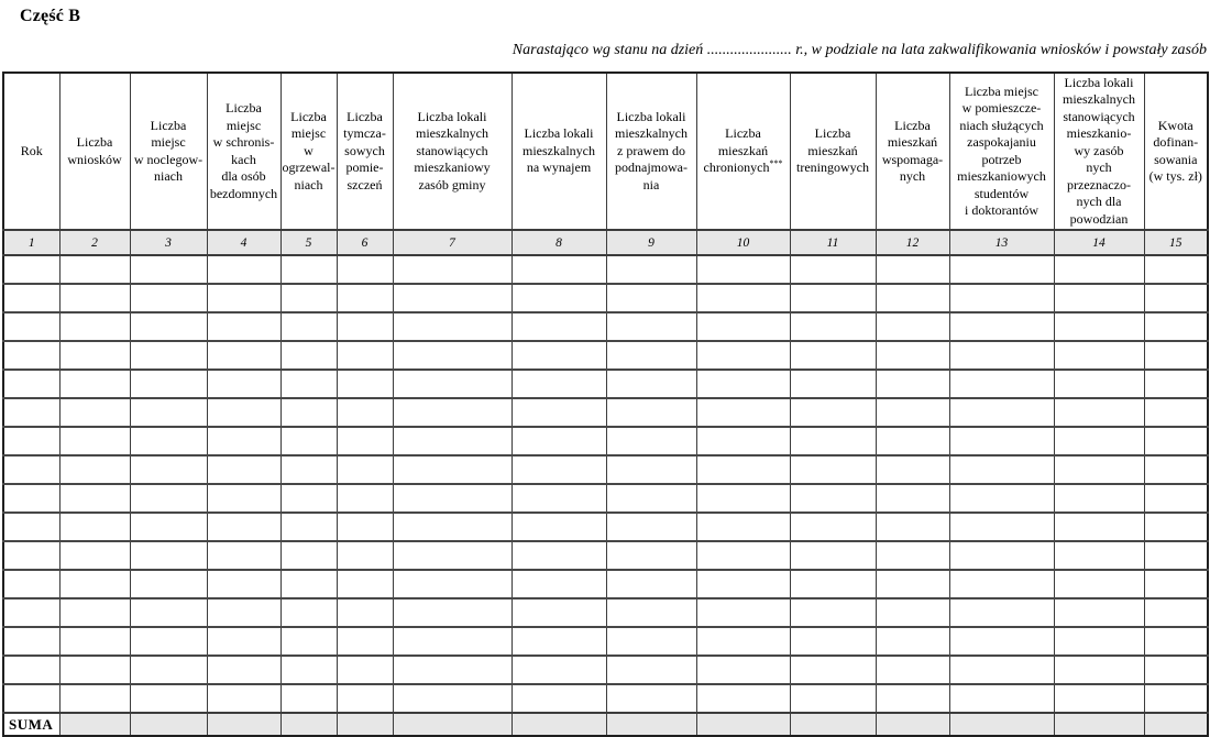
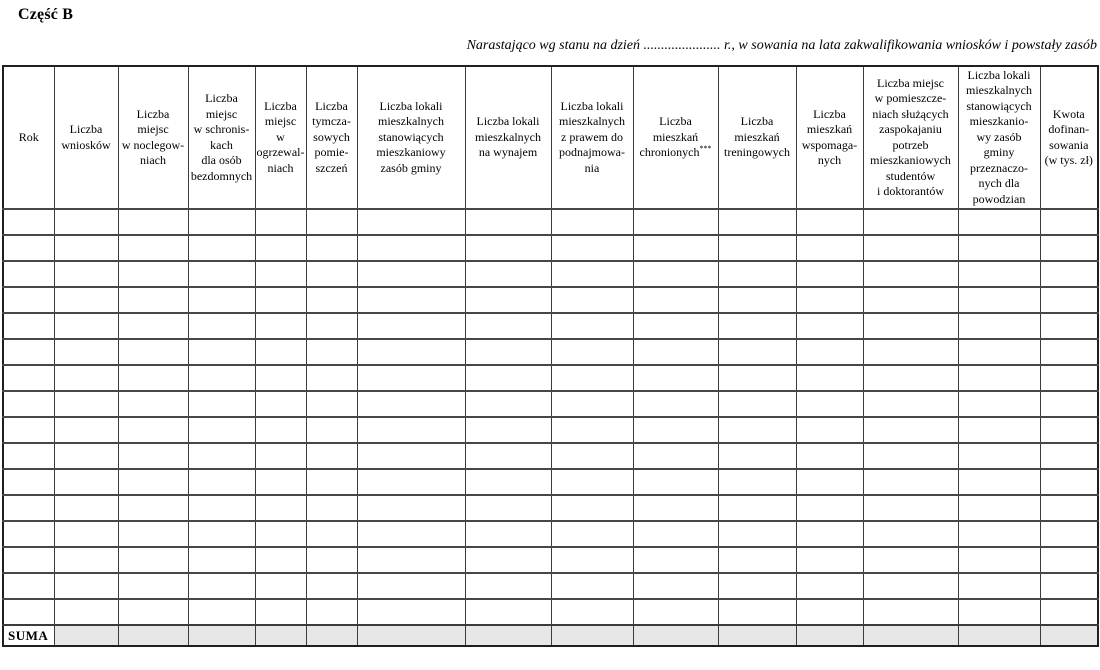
  Część B
- Narastająco wg stanu na dzień ...................... r., w podziale na lata zakwalifikowania wniosków i powstały zasób
+ Narastająco wg stanu na dzień ...................... r., w sowania na lata zakwalifikowania wniosków i powstały zasób
- Rok	Liczba wniosków	Liczba miejsc w noclegow- niach	Liczba miejsc w schronis- kach dla osób bezdomnych	Liczba miejsc w ogrzewal- niach	Liczba tymcza- sowych pomie- szczeń	Liczba lokali mieszkalnych stanowiących mieszkaniowy zasób gminy	Liczba lokali mieszkalnych na wynajem	Liczba lokali mieszkalnych z prawem do podnajmowa- nia	Liczba mieszkań chronionych***	Liczba mieszkań treningowych	Liczba mieszkań wspomaga- nych	Liczba miejsc w pomieszcze- niach służących zaspokajaniu potrzeb mieszkaniowych studentów i doktorantów	Liczba lokali mieszkalnych stanowiących mieszkanio- wy zasób nych przeznaczo- nych dla powodzian	Kwota dofinan- sowania (w tys. zł)
+ Rok	Liczba wniosków	Liczba miejsc w noclegow- niach	Liczba miejsc w schronis- kach dla osób bezdomnych	Liczba miejsc w ogrzewal- niach	Liczba tymcza- sowych pomie- szczeń	Liczba lokali mieszkalnych stanowiących mieszkaniowy zasób gminy	Liczba lokali mieszkalnych na wynajem	Liczba lokali mieszkalnych z prawem do podnajmowa- nia	Liczba mieszkań chronionych***	Liczba mieszkań treningowych	Liczba mieszkań wspomaga- nych	Liczba miejsc w pomieszcze- niach służących zaspokajaniu potrzeb mieszkaniowych studentów i doktorantów	Liczba lokali mieszkalnych stanowiących mieszkanio- wy zasób gminy przeznaczo- nych dla powodzian	Kwota dofinan- sowania (w tys. zł)
- 1	2	3	4	5	6	7	8	9	10	11	12	13	14	15
  SUMA
